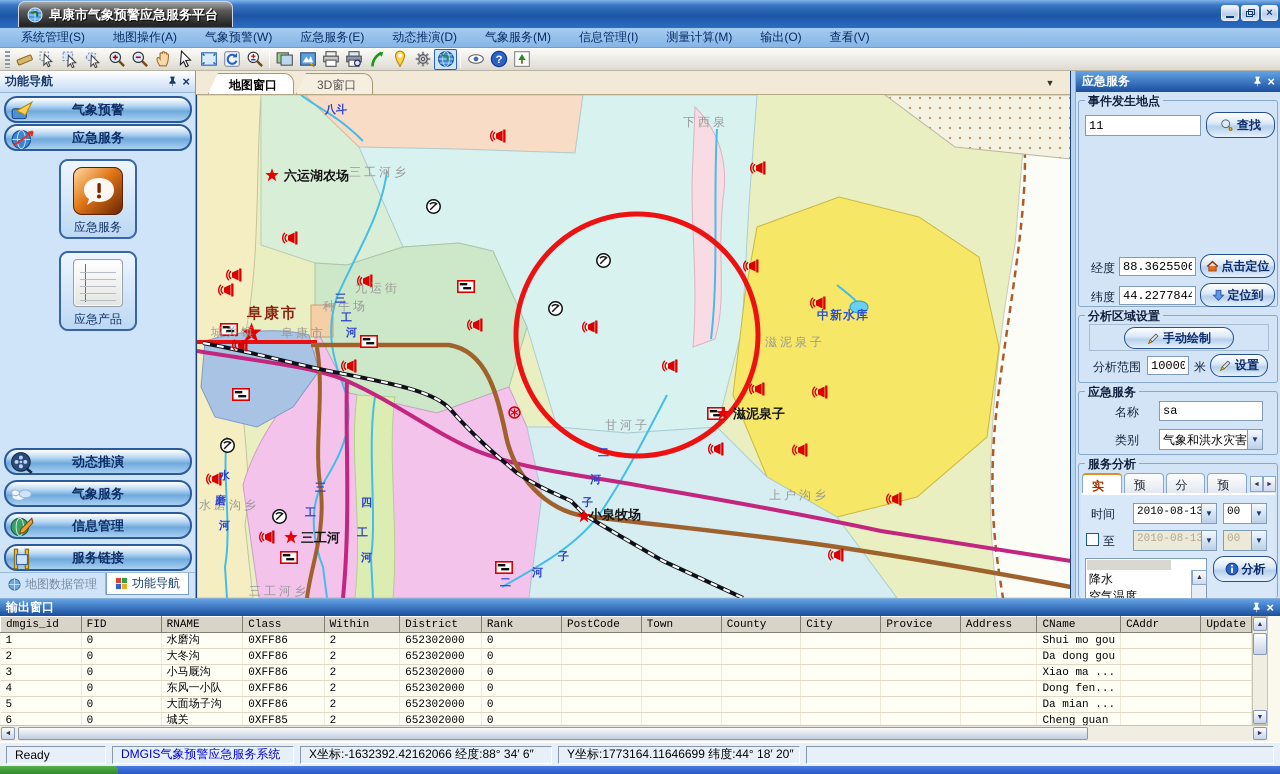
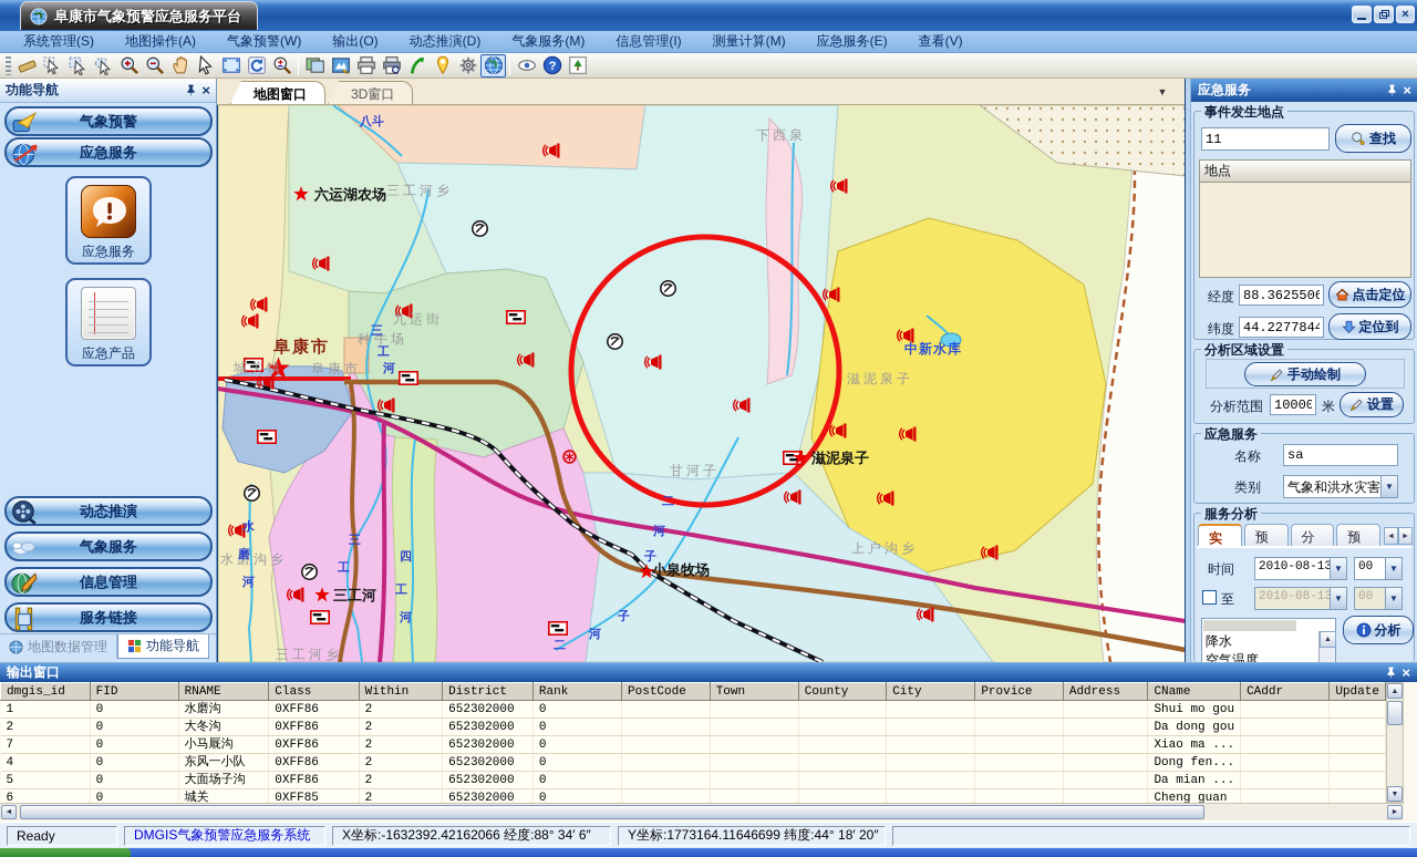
  阜康市气象预警应急服务平台
  ×
  系统管理(S)
  地图操作(A)
  气象预警(W)
- 应急服务(E)
+ 输出(O)
  动态推演(D)
  气象服务(M)
  信息管理(I)
  测量计算(M)
- 输出(O)
+ 应急服务(E)
  查看(V)
  ?
  功能导航
  ×
  气象预警
  应急服务
  应急服务
  应急产品
  动态推演
  气象服务
  信息管理
  服务链接
  地图数据管理
  功能导航
  地图窗口
  3D窗口
  ▼
  六运湖农场
  三工河乡
  下西泉
  九运街
  阜康市
  城关镇
  阜康市
  种牛场
  滋泥泉子
  中新水库
  滋泥泉子
  甘河子
  上户沟乡
  水磨沟乡
  三工河
  小泉牧场
  三工河乡
  八斗
  三
  工
  河
  三
  工
  四
  工
  河
  水
  磨
  河
  二
  河
  子
  子
  河
  二
  应急服务
  ×
  事件发生地点
  11
  查找
+ 地点
  经度
  88.3625506
  点击定位
  纬度
  44.2277844
  定位到
  分析区域设置
  手动绘制
  分析范围
  10000
  米
  设置
  应急服务
  名称
  sa
  类别
  气象和洪水灾害
  ▼
  服务分析
  时间
  2010-08-13
  ▼
  00
  ▼
  至
  2010-08-13
  ▼
  00
  ▼
  降水
  空气温度
  分析
  输出窗口
  ×
  dmgis_id	FID	RNAME	Class	Within	District	Rank	PostCode	Town	County	City	Provice	Address	CName	CAddr	Update
  1	0	水磨沟	0XFF86	2	652302000	0							Shui mo gou
  2	0	大冬沟	0XFF86	2	652302000	0							Da dong gou
- 3	0	小马厩沟	0XFF86	2	652302000	0							Xiao ma ...
+ 7	0	小马厩沟	0XFF86	2	652302000	0							Xiao ma ...
  4	0	东风一小队	0XFF86	2	652302000	0							Dong fen...
  5	0	大面场子沟	0XFF86	2	652302000	0							Da mian ...
  6	0	城关	0XFF85	2	652302000	0							Cheng guan
  Ready
  DMGIS气象预警应急服务系统
  X坐标:-1632392.42162066 经度:88° 34′ 6″
  Y坐标:1773164.11646699 纬度:44° 18′ 20″
